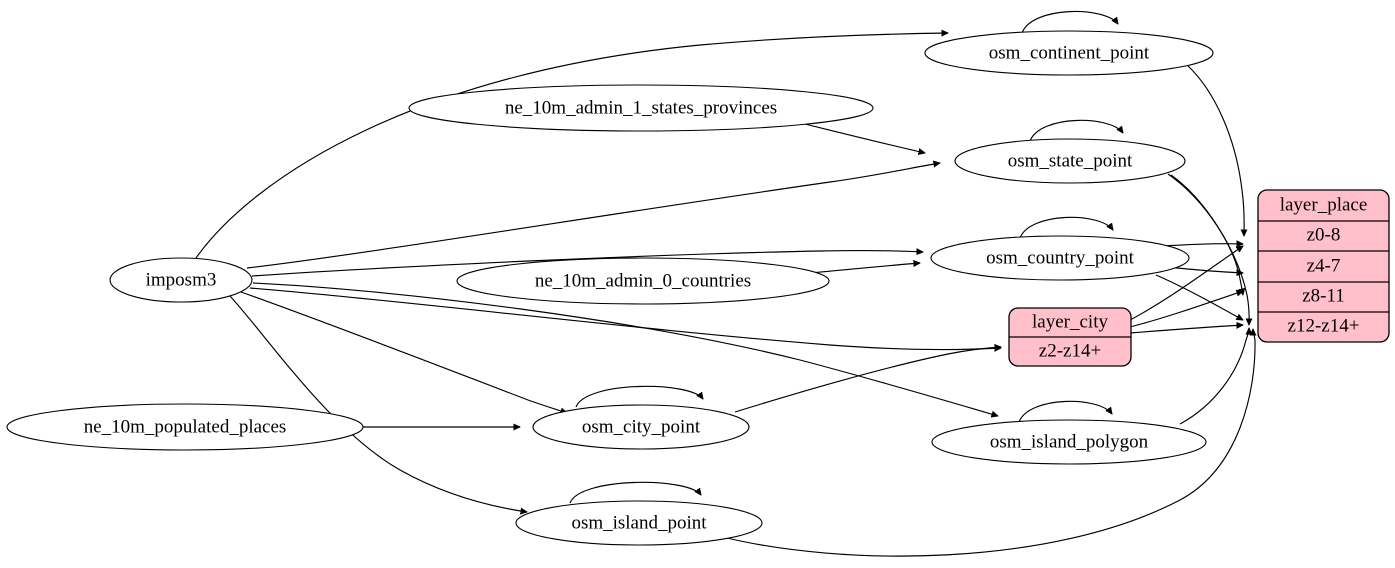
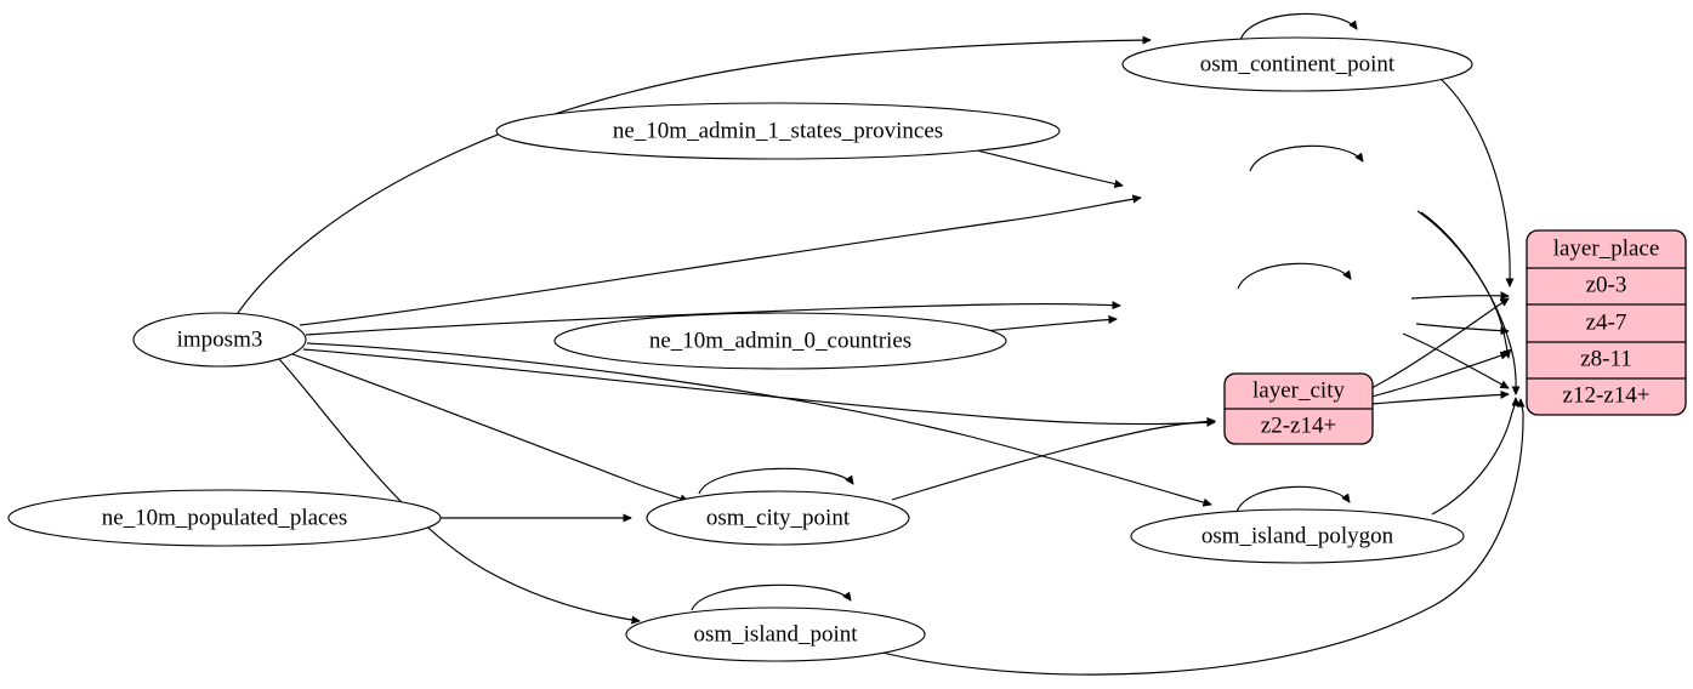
  imposm3
  ne_10m_admin_1_states_provinces
  ne_10m_admin_0_countries
  ne_10m_populated_places
  osm_continent_point
- osm_state_point
- osm_country_point
  osm_city_point
  osm_island_point
  osm_island_polygon
  layer_place
- z0-8
+ z0-3
  z4-7
  z8-11
  z12-z14+
  layer_city
  z2-z14+
